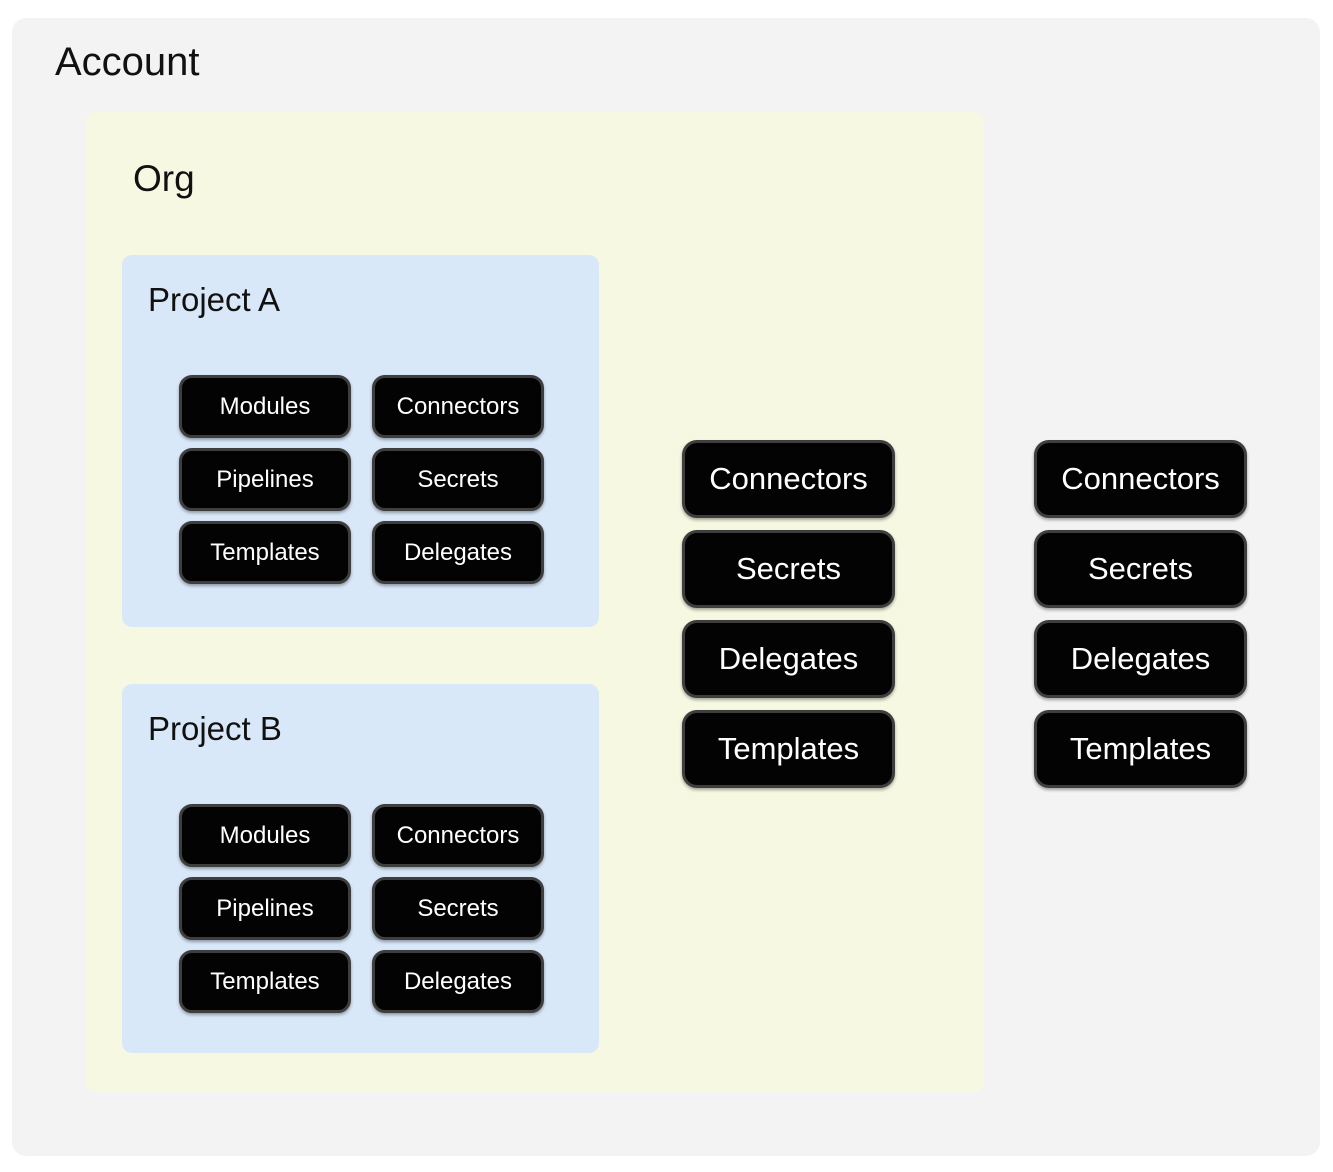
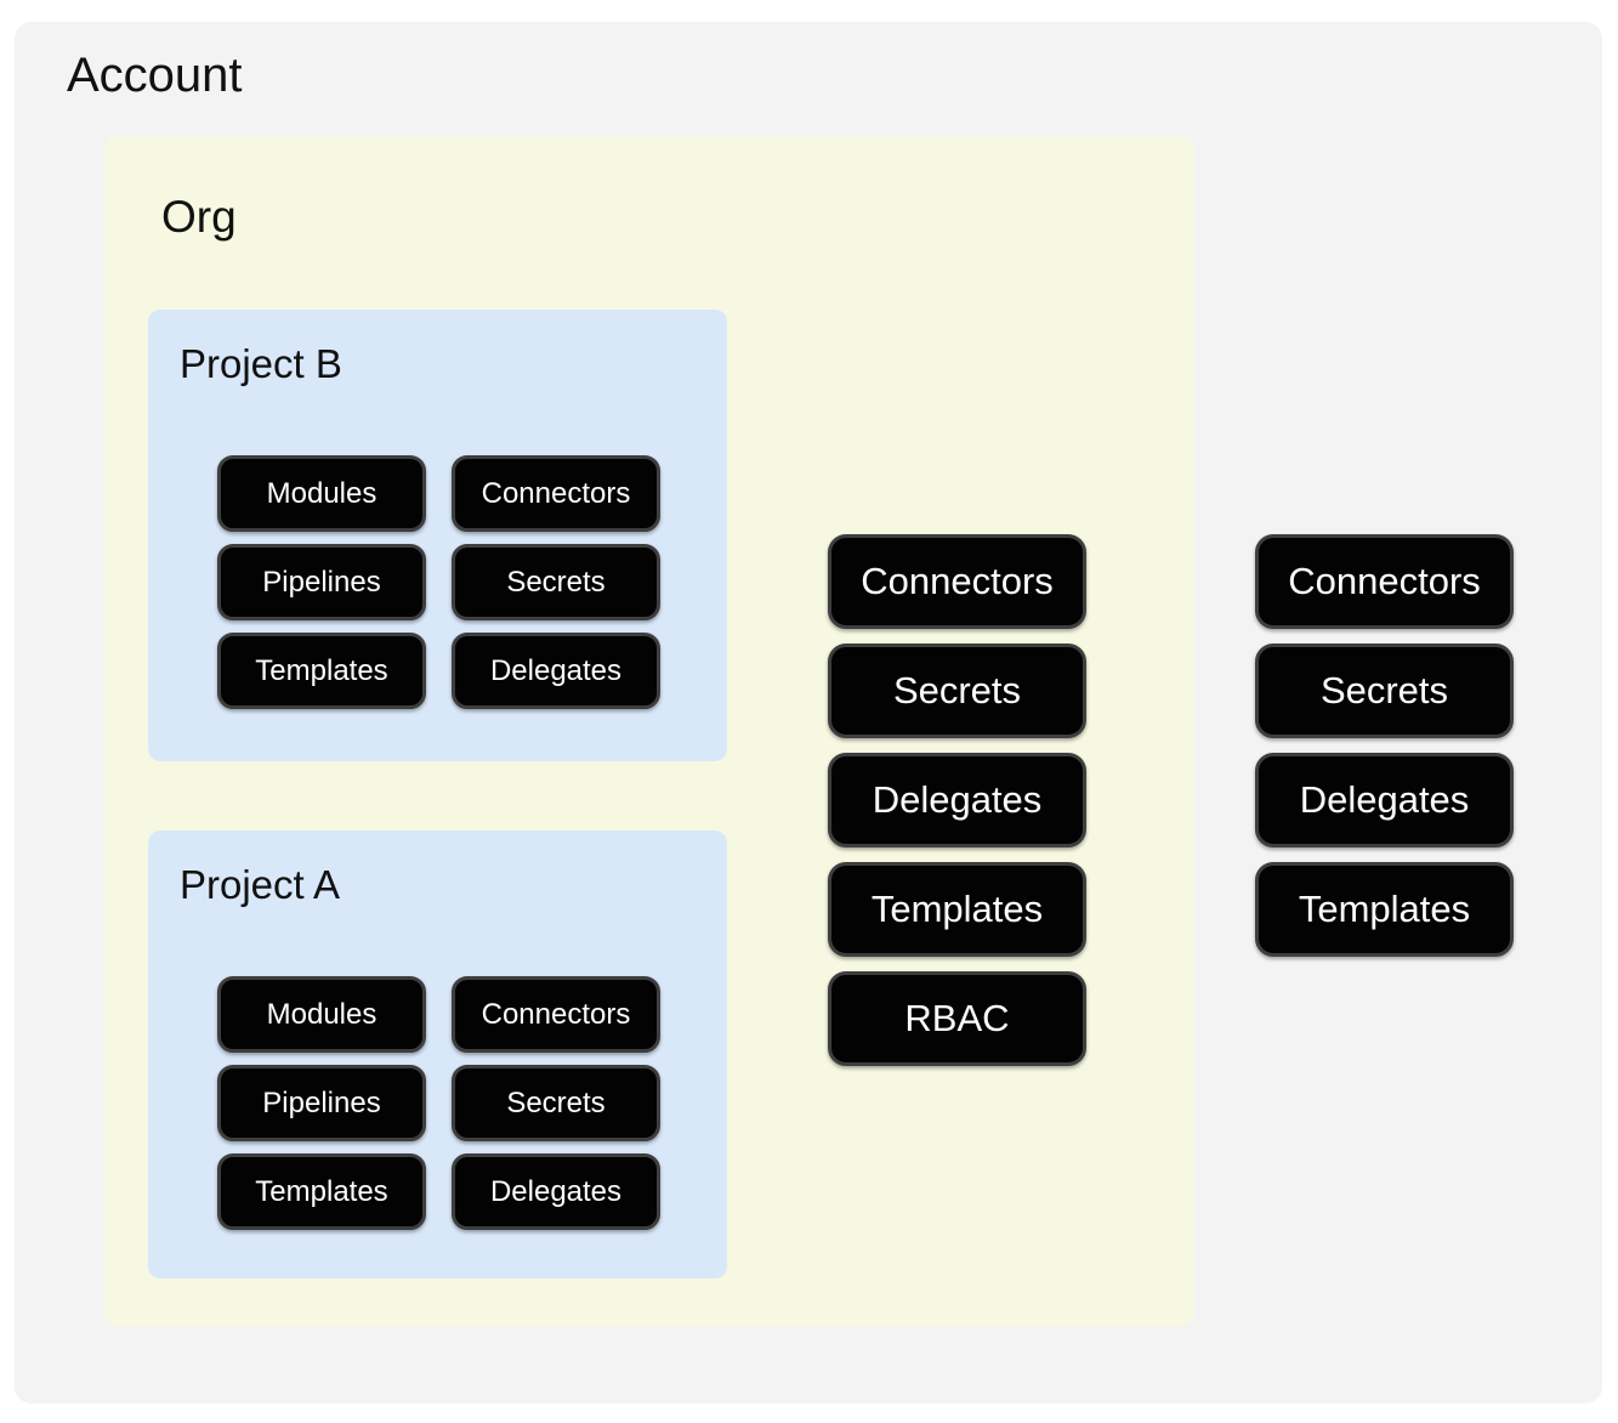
  Account
  Org
- Project A
+ Project B
  Modules
  Connectors
  Pipelines
  Secrets
  Templates
  Delegates
- Project B
+ Project A
  Modules
  Connectors
  Pipelines
  Secrets
  Templates
  Delegates
  Connectors
  Secrets
  Delegates
  Templates
+ RBAC
  Connectors
  Secrets
  Delegates
  Templates
